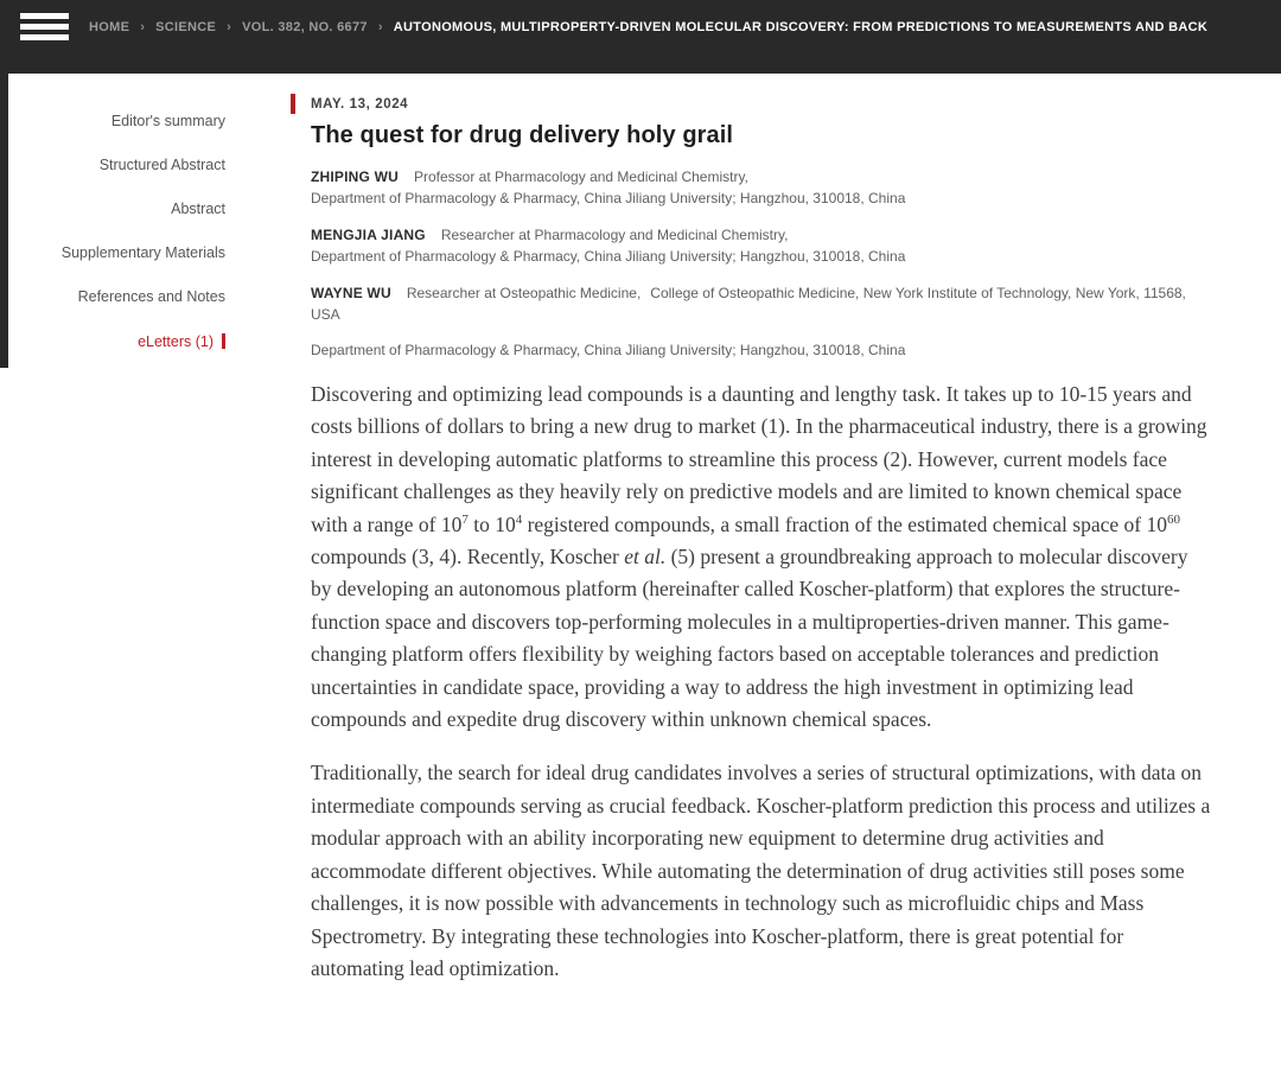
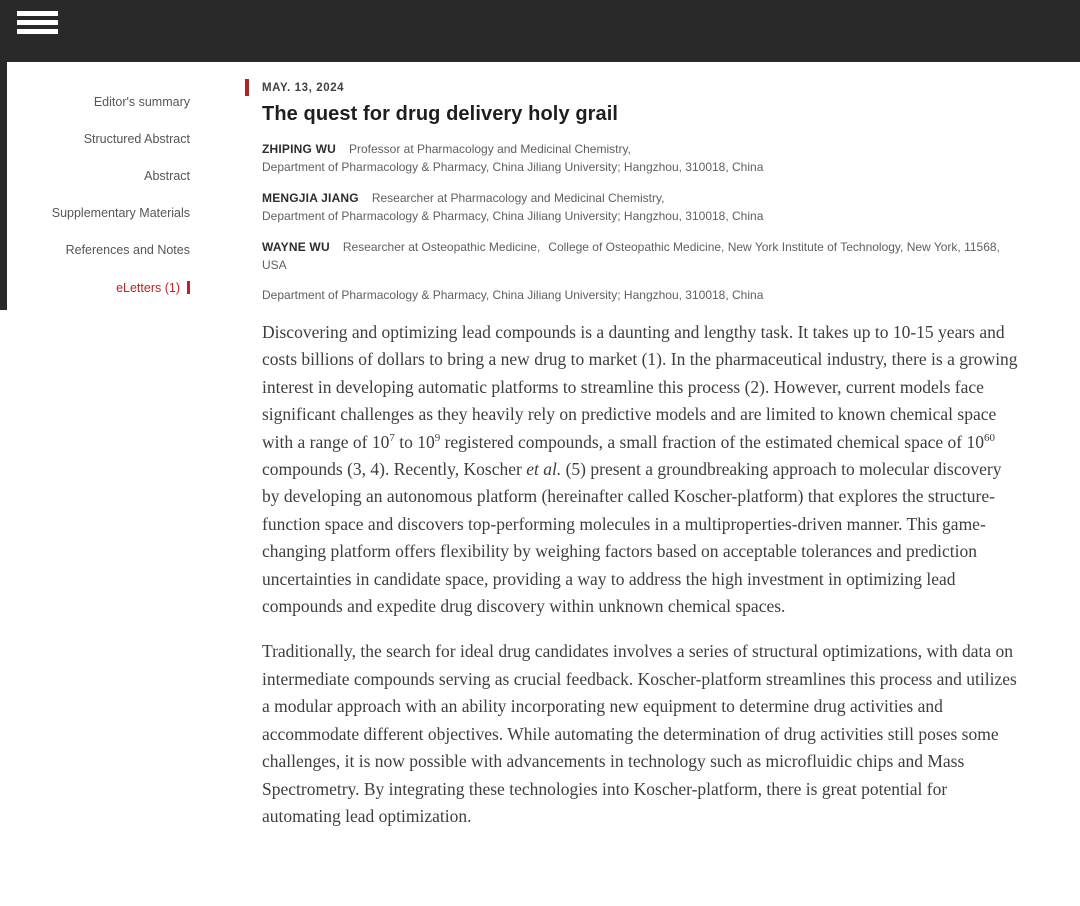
- HOME › SCIENCE › VOL. 382, NO. 6677 › AUTONOMOUS, MULTIPROPERTY-DRIVEN MOLECULAR DISCOVERY: FROM PREDICTIONS TO MEASUREMENTS AND BACK
  Editor's summary
  Structured Abstract
  Abstract
  Supplementary Materials
  References and Notes
  eLetters (1)
  MAY. 13, 2024
  The quest for drug delivery holy grail
  ZHIPING WU Professor at Pharmacology and Medicinal Chemistry,
  Department of Pharmacology & Pharmacy, China Jiliang University; Hangzhou, 310018, China
  MENGJIA JIANG Researcher at Pharmacology and Medicinal Chemistry,
  Department of Pharmacology & Pharmacy, China Jiliang University; Hangzhou, 310018, China
  WAYNE WU Researcher at Osteopathic Medicine, College of Osteopathic Medicine, New York Institute of Technology, New York, 11568, USA
  Department of Pharmacology & Pharmacy, China Jiliang University; Hangzhou, 310018, China
- Discovering and optimizing lead compounds is a daunting and lengthy task. It takes up to 10-15 years and costs billions of dollars to bring a new drug to market (1). In the pharmaceutical industry, there is a growing interest in developing automatic platforms to streamline this process (2). However, current models face significant challenges as they heavily rely on predictive models and are limited to known chemical space with a range of 107 to 104 registered compounds, a small fraction of the estimated chemical space of 1060 compounds (3, 4). Recently, Koscher et al. (5) present a groundbreaking approach to molecular discovery by developing an autonomous platform (hereinafter called Koscher-platform) that explores the structure-function space and discovers top-performing molecules in a multiproperties-driven manner. This game-changing platform offers flexibility by weighing factors based on acceptable tolerances and prediction uncertainties in candidate space, providing a way to address the high investment in optimizing lead compounds and expedite drug discovery within unknown chemical spaces.
+ Discovering and optimizing lead compounds is a daunting and lengthy task. It takes up to 10-15 years and costs billions of dollars to bring a new drug to market (1). In the pharmaceutical industry, there is a growing interest in developing automatic platforms to streamline this process (2). However, current models face significant challenges as they heavily rely on predictive models and are limited to known chemical space with a range of 107 to 109 registered compounds, a small fraction of the estimated chemical space of 1060 compounds (3, 4). Recently, Koscher et al. (5) present a groundbreaking approach to molecular discovery by developing an autonomous platform (hereinafter called Koscher-platform) that explores the structure-function space and discovers top-performing molecules in a multiproperties-driven manner. This game-changing platform offers flexibility by weighing factors based on acceptable tolerances and prediction uncertainties in candidate space, providing a way to address the high investment in optimizing lead compounds and expedite drug discovery within unknown chemical spaces.
- Traditionally, the search for ideal drug candidates involves a series of structural optimizations, with data on intermediate compounds serving as crucial feedback. Koscher-platform prediction this process and utilizes a modular approach with an ability incorporating new equipment to determine drug activities and accommodate different objectives. While automating the determination of drug activities still poses some challenges, it is now possible with advancements in technology such as microfluidic chips and Mass Spectrometry. By integrating these technologies into Koscher-platform, there is great potential for automating lead optimization.
+ Traditionally, the search for ideal drug candidates involves a series of structural optimizations, with data on intermediate compounds serving as crucial feedback. Koscher-platform streamlines this process and utilizes a modular approach with an ability incorporating new equipment to determine drug activities and accommodate different objectives. While automating the determination of drug activities still poses some challenges, it is now possible with advancements in technology such as microfluidic chips and Mass Spectrometry. By integrating these technologies into Koscher-platform, there is great potential for automating lead optimization.
